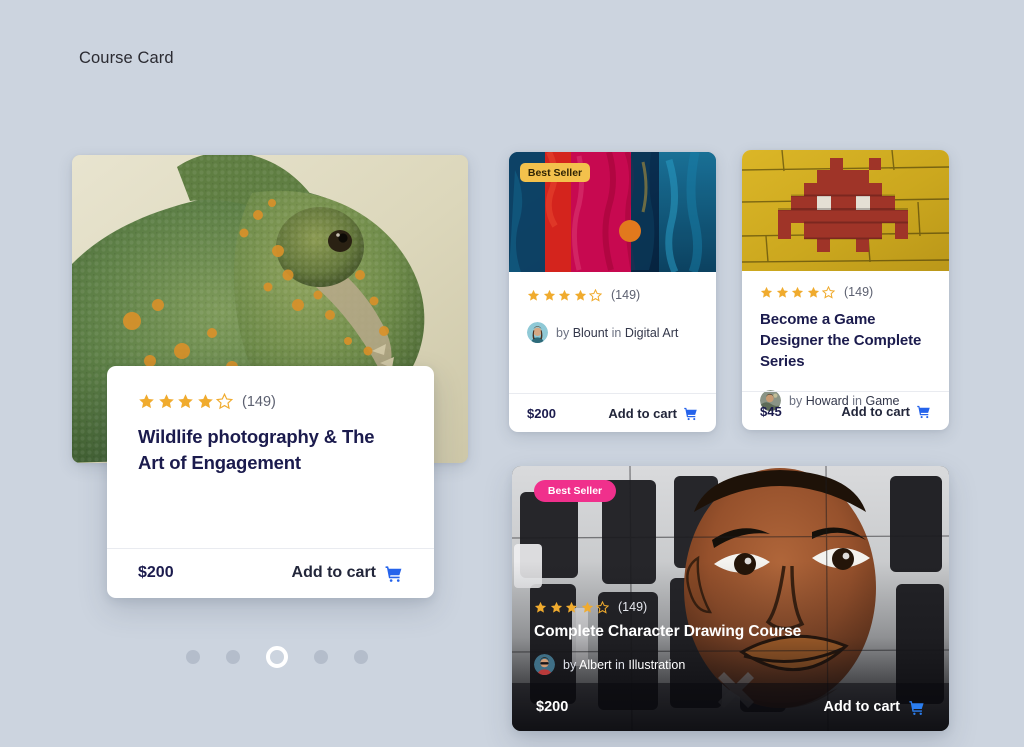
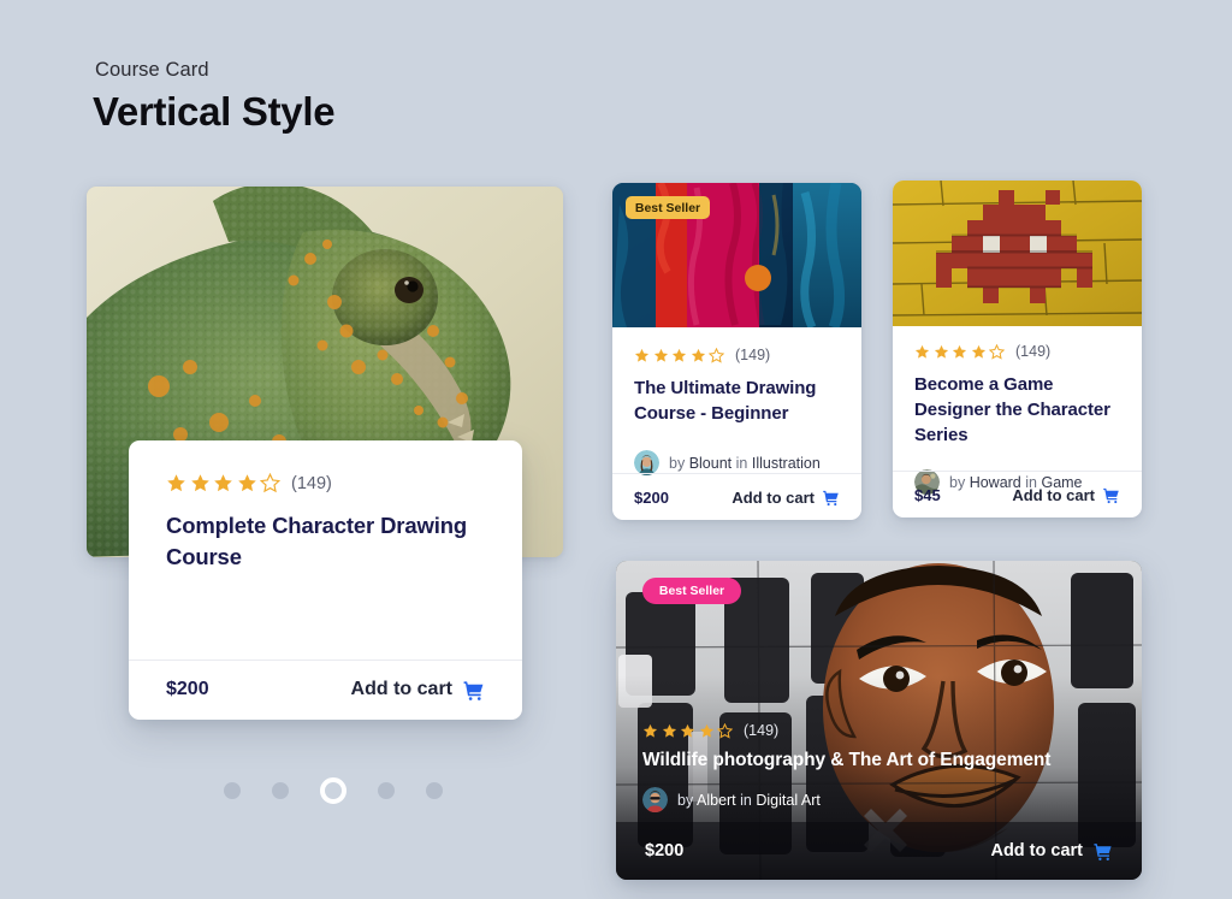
  Course Card
+ Vertical Style
  (149)
- Wildlife photography & The Art of Engagement
+ Complete Character Drawing Course
  $200
  Add to cart
  Best Seller
  (149)
+ The Ultimate Drawing Course - Beginner
- by Blount in Digital Art
+ by Blount in Illustration
  $200
  Add to cart
  (149)
- Become a Game Designer the Complete Series
+ Become a Game Designer the Character Series
  by Howard in Game
  $45
  Add to cart
  Best Seller
  (149)
- Complete Character Drawing Course
+ Wildlife photography & The Art of Engagement
- by Albert in Illustration
+ by Albert in Digital Art
  $200
  Add to cart
